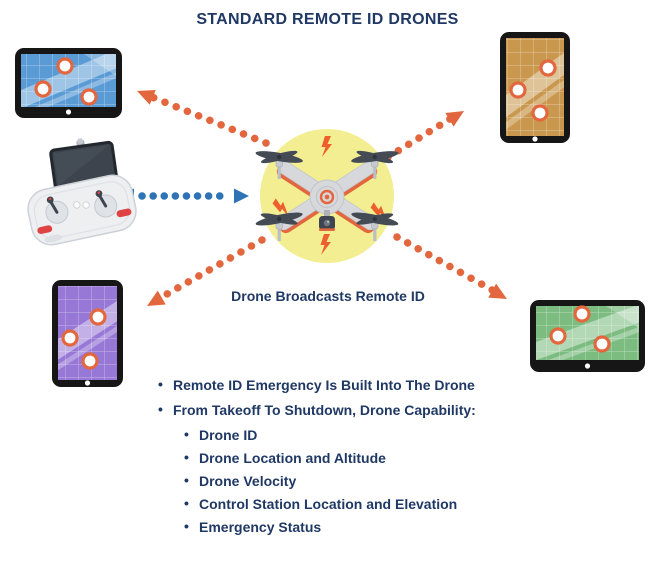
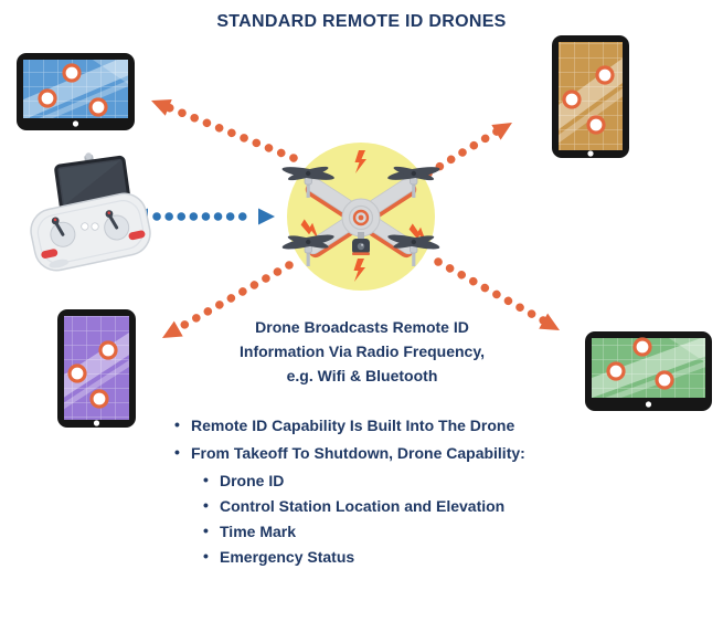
  STANDARD REMOTE ID DRONES
  Drone Broadcasts Remote ID
+ Information Via Radio Frequency,
+ e.g. Wifi & Bluetooth
- Remote ID Emergency Is Built Into The Drone
+ Remote ID Capability Is Built Into The Drone
  From Takeoff To Shutdown, Drone Capability:
  Drone ID
- Drone Location and Altitude
- Drone Velocity
  Control Station Location and Elevation
+ Time Mark
  Emergency Status
